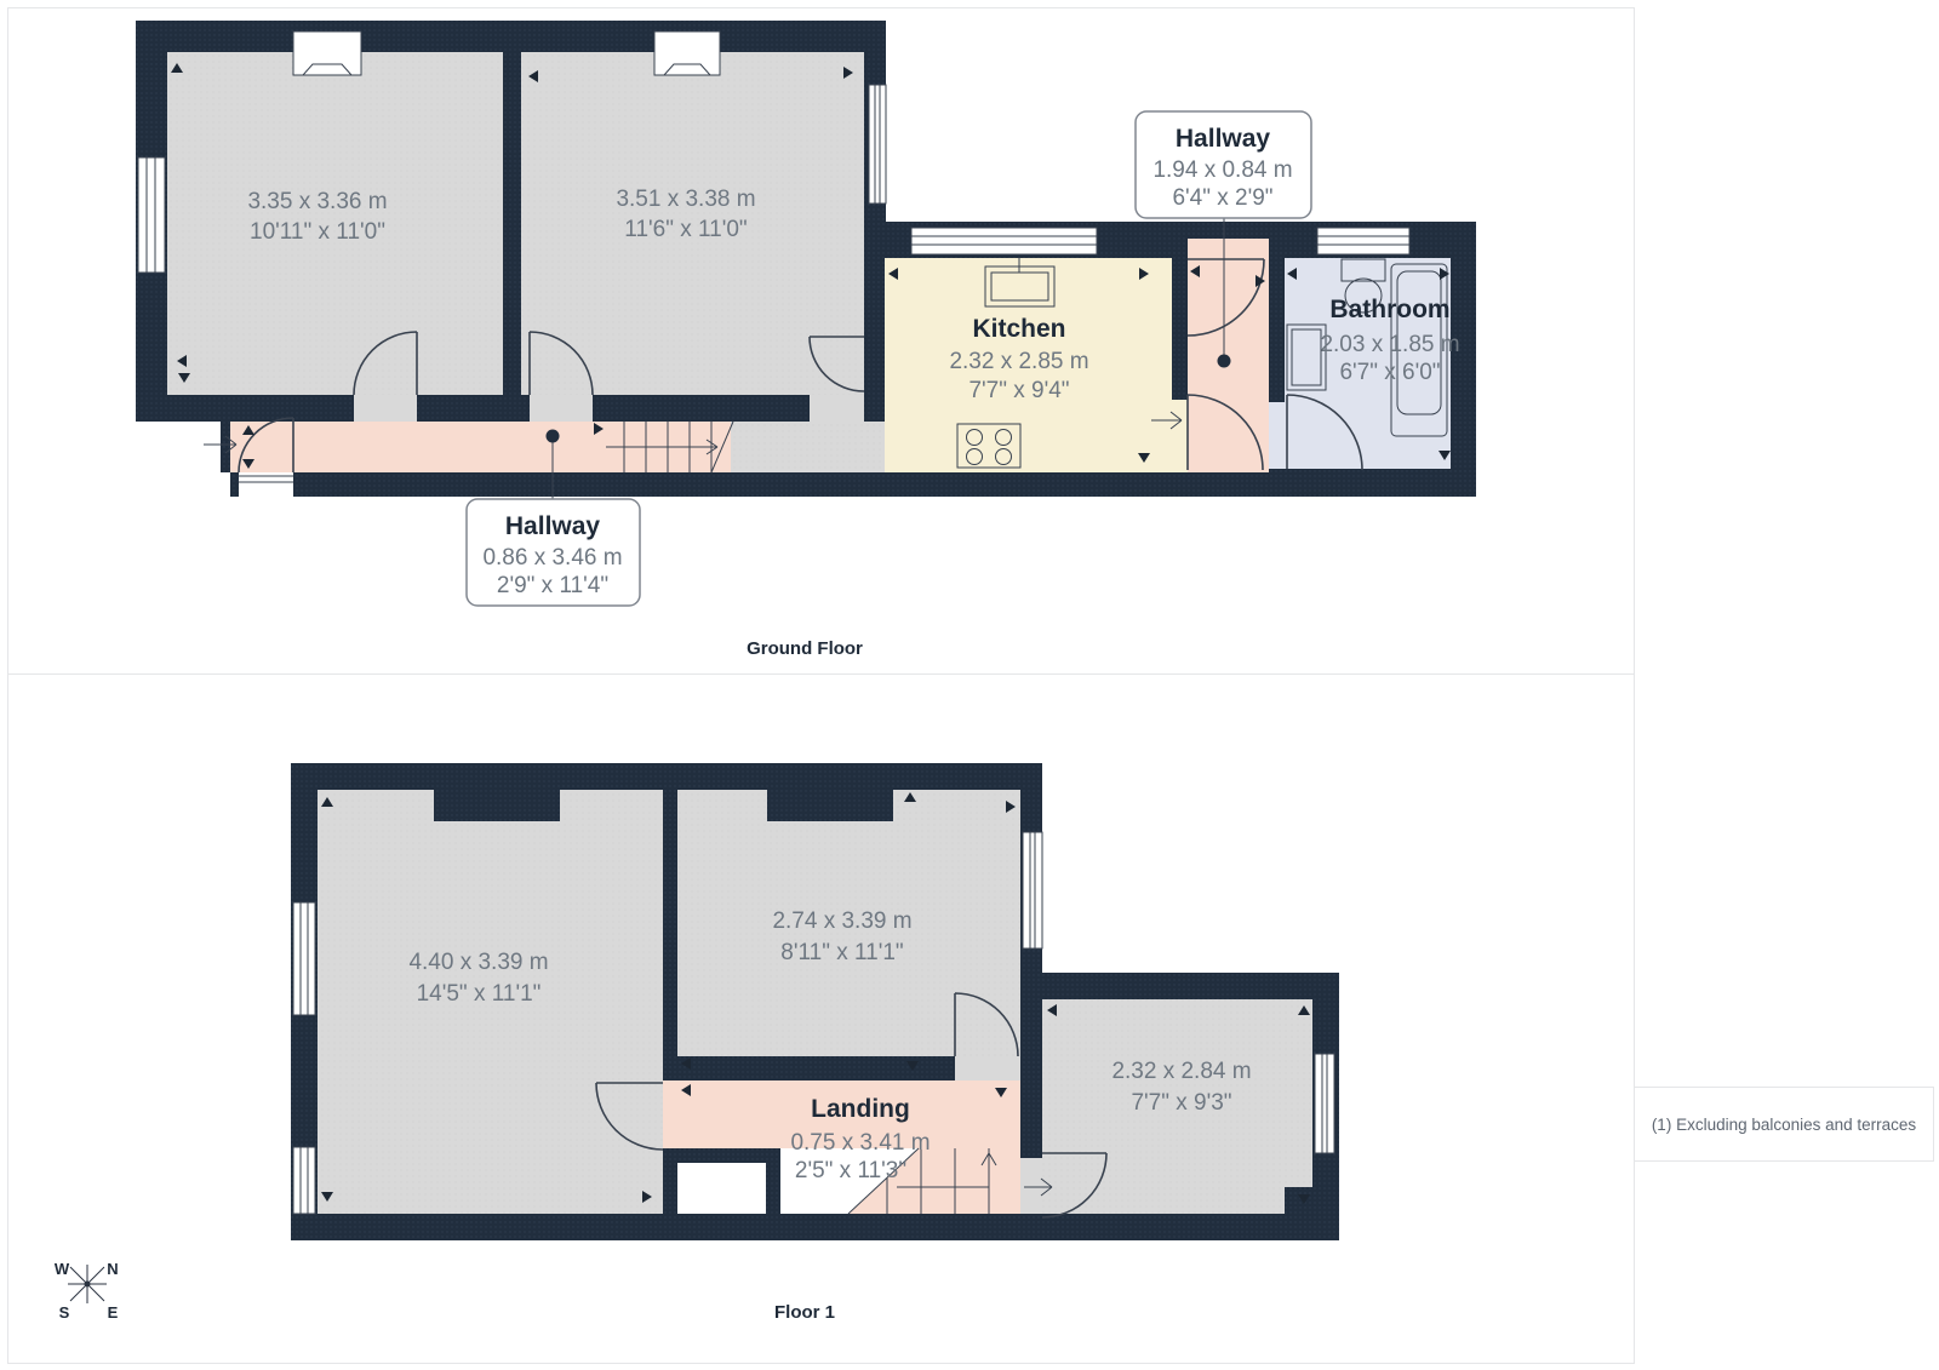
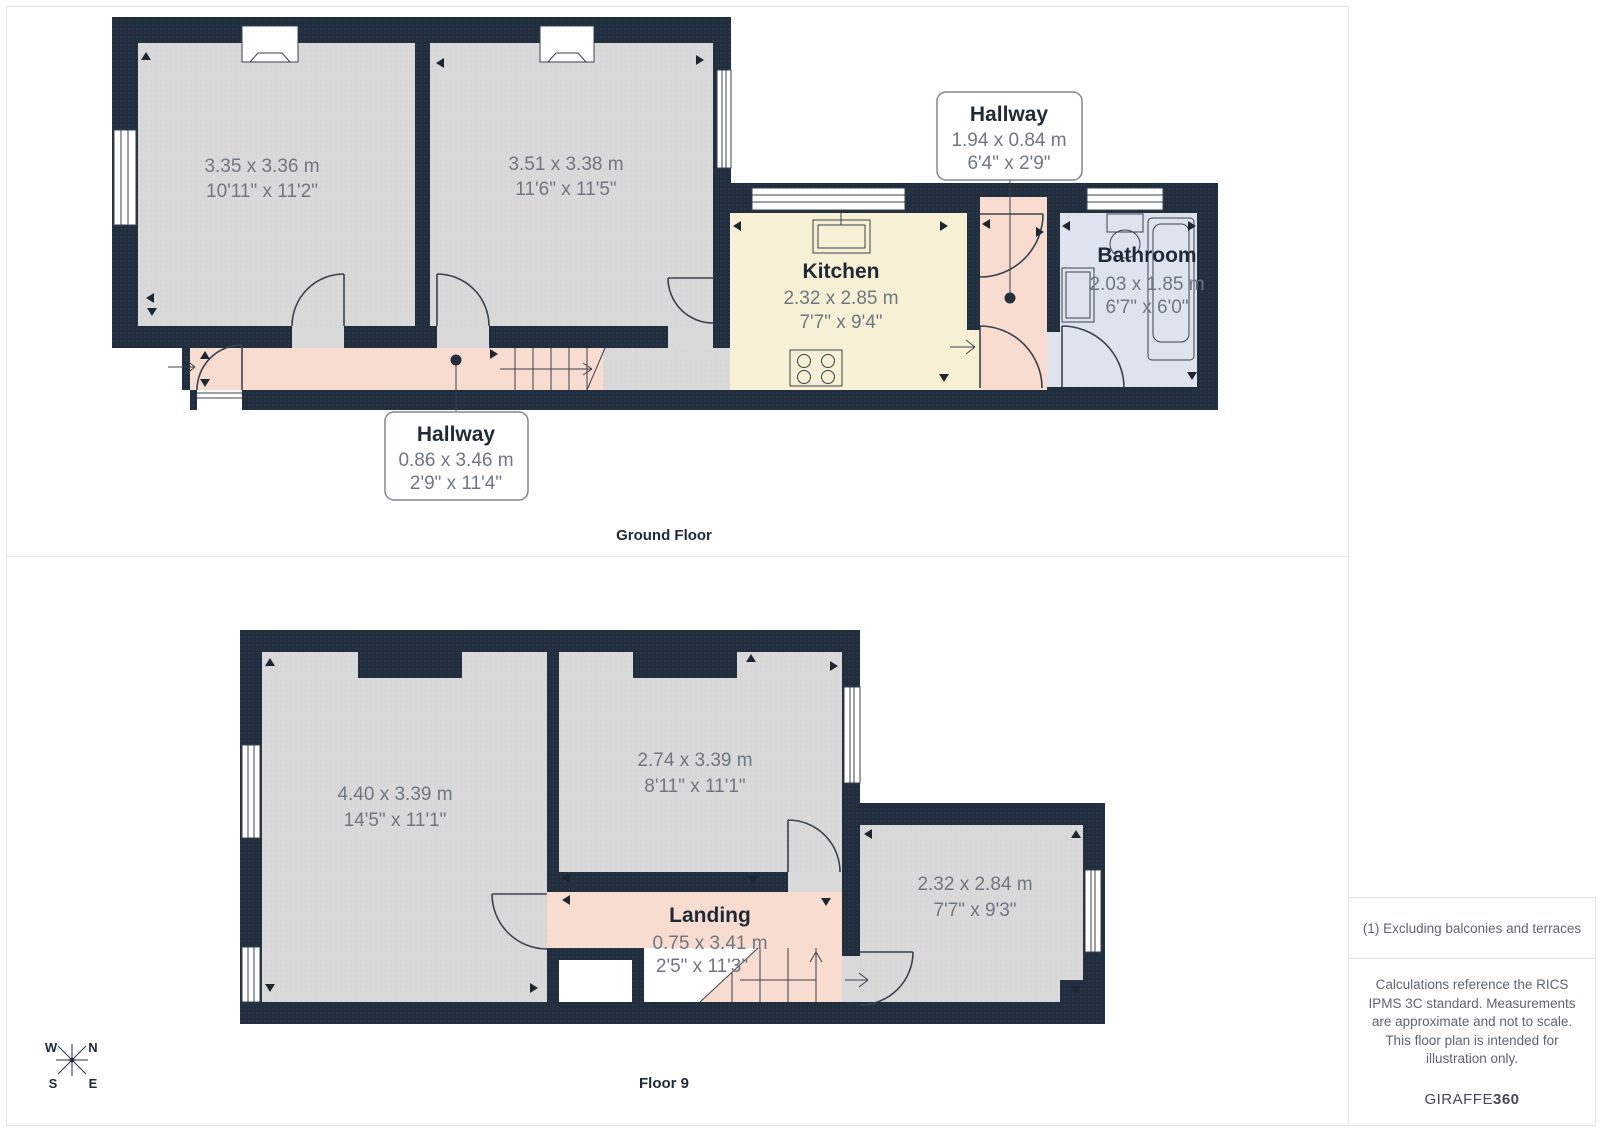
  Hallway
  1.94 x 0.84 m
  6'4" x 2'9"
  Hallway
  0.86 x 3.46 m
  2'9" x 11'4"
  3.35 x 3.36 m
- 10'11" x 11'0"
+ 10'11" x 11'2"
  3.51 x 3.38 m
- 11'6" x 11'0"
+ 11'6" x 11'5"
  Kitchen
  2.32 x 2.85 m
  7'7" x 9'4"
  Bathroom
  2.03 x 1.85 m
  6'7" x 6'0"
  Ground Floor
  4.40 x 3.39 m
  14'5" x 11'1"
  2.74 x 3.39 m
  8'11" x 11'1"
  Landing
  0.75 x 3.41 m
  2'5" x 11'3"
  2.32 x 2.84 m
  7'7" x 9'3"
  W
  N
  S
  E
- Floor 1
+ Floor 9
  (1) Excluding balconies and terraces
+ Calculations reference the RICS IPMS 3C standard. Measurements are approximate and not to scale. This floor plan is intended for illustration only.
+ GIRAFFE360
